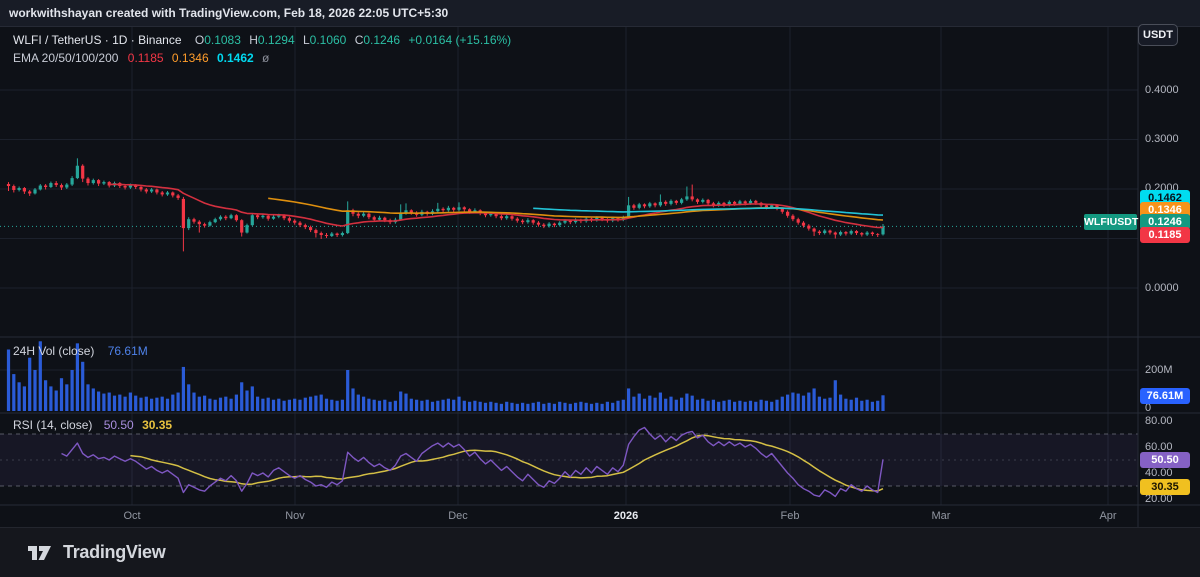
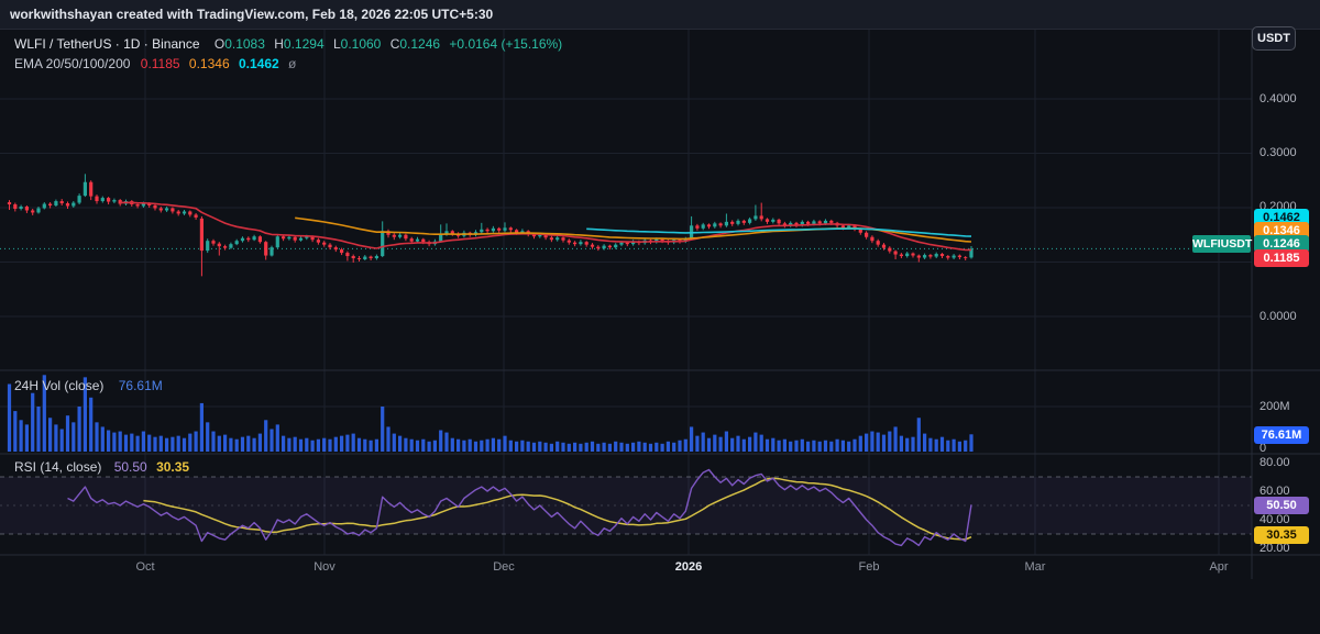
  workwithshayan created with TradingView.com, Feb 18, 2026 22:05 UTC+5:30
  WLFI / TetherUS · 1D · Binance O0.1083 H0.1294 L0.1060 C0.1246 +0.0164 (+15.16%)
  EMA 20/50/100/200 0.1185 0.1346 0.1462 ø
  24H Vol (close) 76.61M
  RSI (14, close) 50.50 30.35
  USDT
  0.4000
  0.3000
  0.2000
  0.0000
  0.1462
  0.1346
  0.1246
  0.1185
  200M
  0
  76.61M
  80.00
  60.00
  40.00
  20.00
  50.50
  30.35
  WLFIUSDT
  Oct
  Nov
  Dec
  2026
  Feb
  Mar
  Apr
- TradingView
